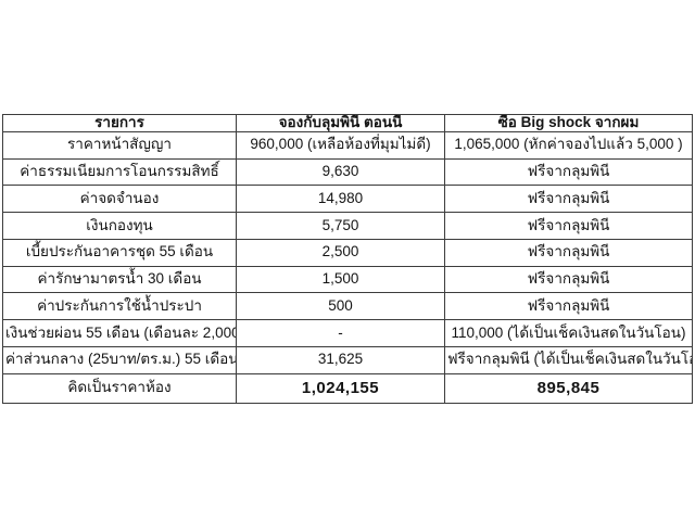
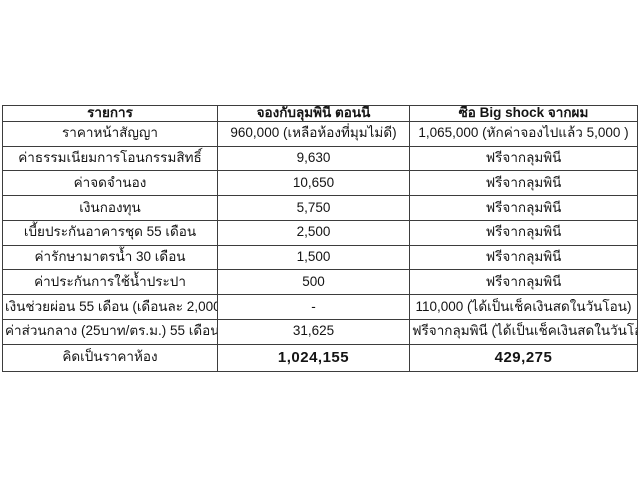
  รายการ	จองกับลุมพินี ตอนนี้	ซื้อ Big shock จากผม
  ราคาหน้าสัญญา	960,000 (เหลือห้องที่มุมไม่ดี)	1,065,000 (หักค่าจองไปแล้ว 5,000 )
  ค่าธรรมเนียมการโอนกรรมสิทธิ์	9,630	ฟรีจากลุมพินี
- ค่าจดจำนอง	14,980	ฟรีจากลุมพินี
+ ค่าจดจำนอง	10,650	ฟรีจากลุมพินี
  เงินกองทุน	5,750	ฟรีจากลุมพินี
  เบี้ยประกันอาคารชุด 55 เดือน	2,500	ฟรีจากลุมพินี
  ค่ารักษามาตรน้ำ 30 เดือน	1,500	ฟรีจากลุมพินี
  ค่าประกันการใช้น้ำประปา	500	ฟรีจากลุมพินี
  เงินช่วยผ่อน 55 เดือน (เดือนละ 2,000	-	110,000 (ได้เป็นเช็คเงินสดในวันโอน)
  ค่าส่วนกลาง (25บาท/ตร.ม.) 55 เดือน	31,625	ฟรีจากลุมพินี (ได้เป็นเช็คเงินสดในวันโ
- คิดเป็นราคาห้อง	1,024,155	895,845
+ คิดเป็นราคาห้อง	1,024,155	429,275
